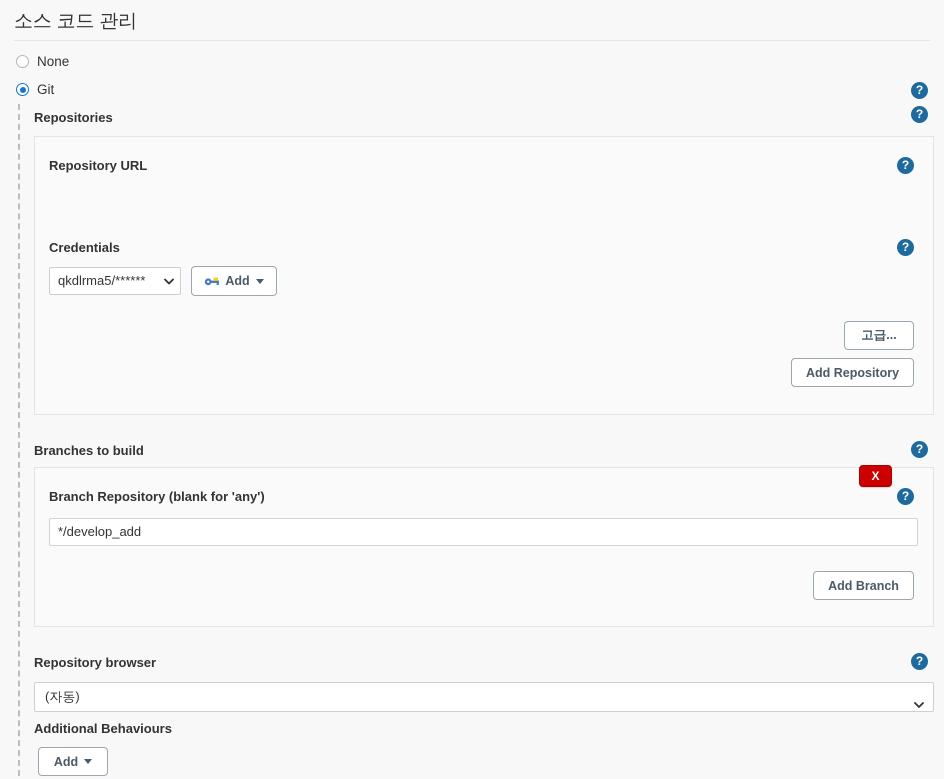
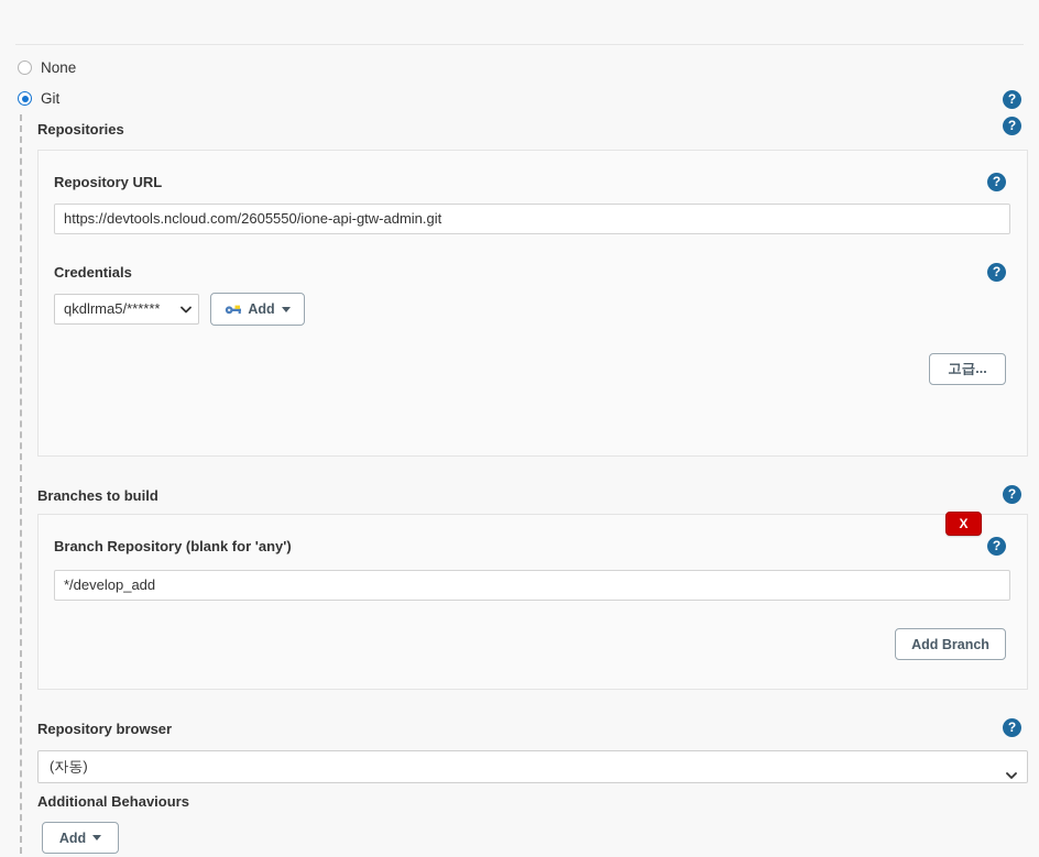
- 소스 코드 관리
  None
  Git
  ?
  ?
  Repositories
  Repository URL
  ?
+ https://devtools.ncloud.com/2605550/ione-api-gtw-admin.git
  Credentials
  ?
  qkdlrma5/******
  Add
  고급...
- Add Repository
  Branches to build
  ?
  X
  Branch Repository (blank for 'any')
  ?
  */develop_add
  Add Branch
  Repository browser
  ?
  (자동)
  Additional Behaviours
  Add
